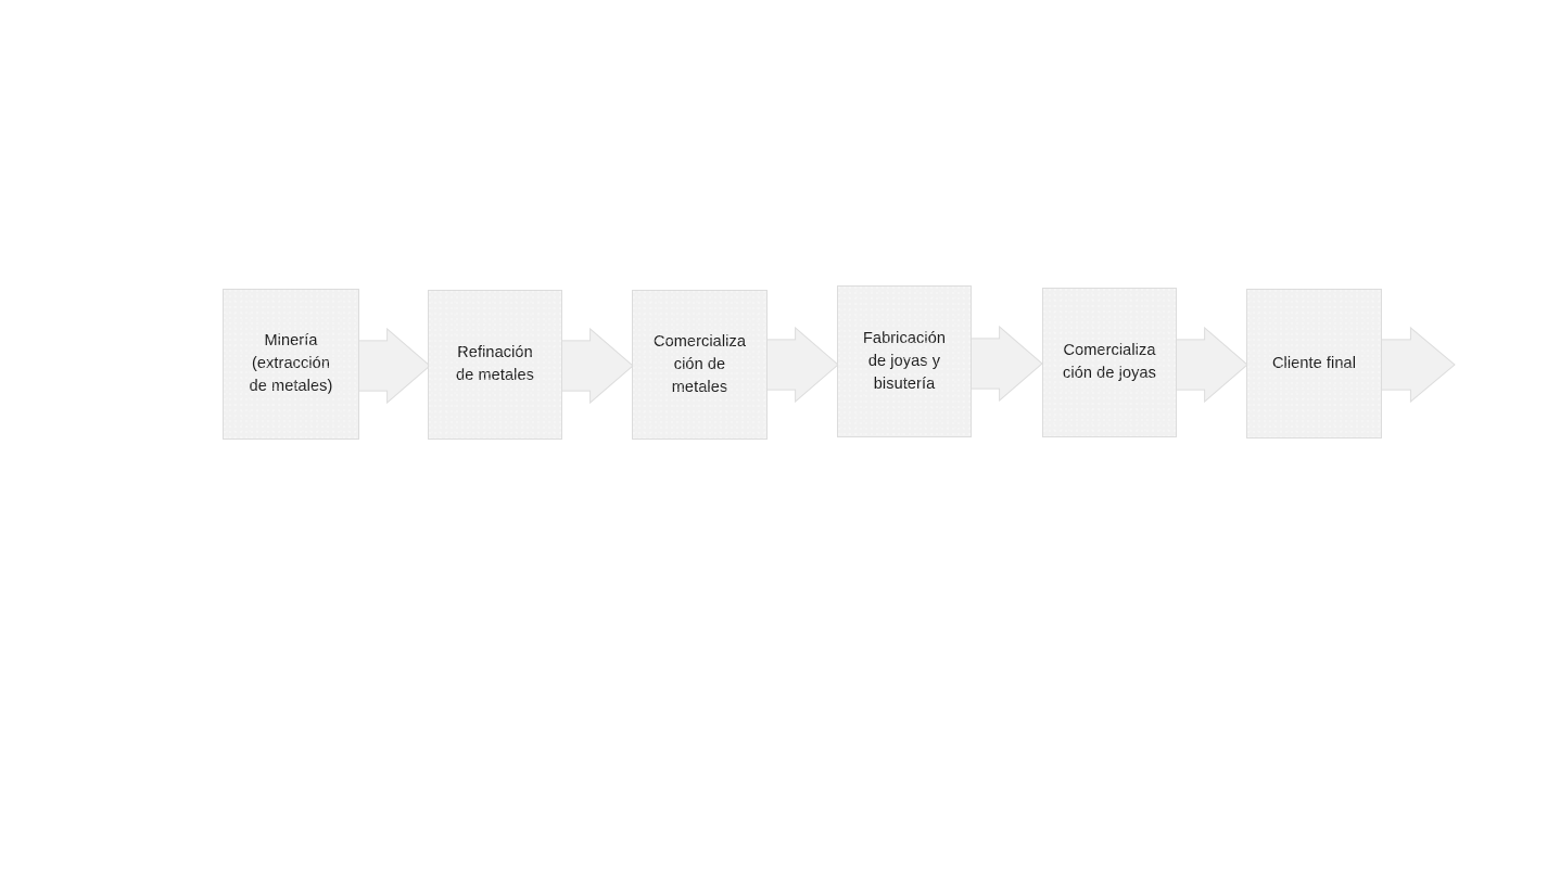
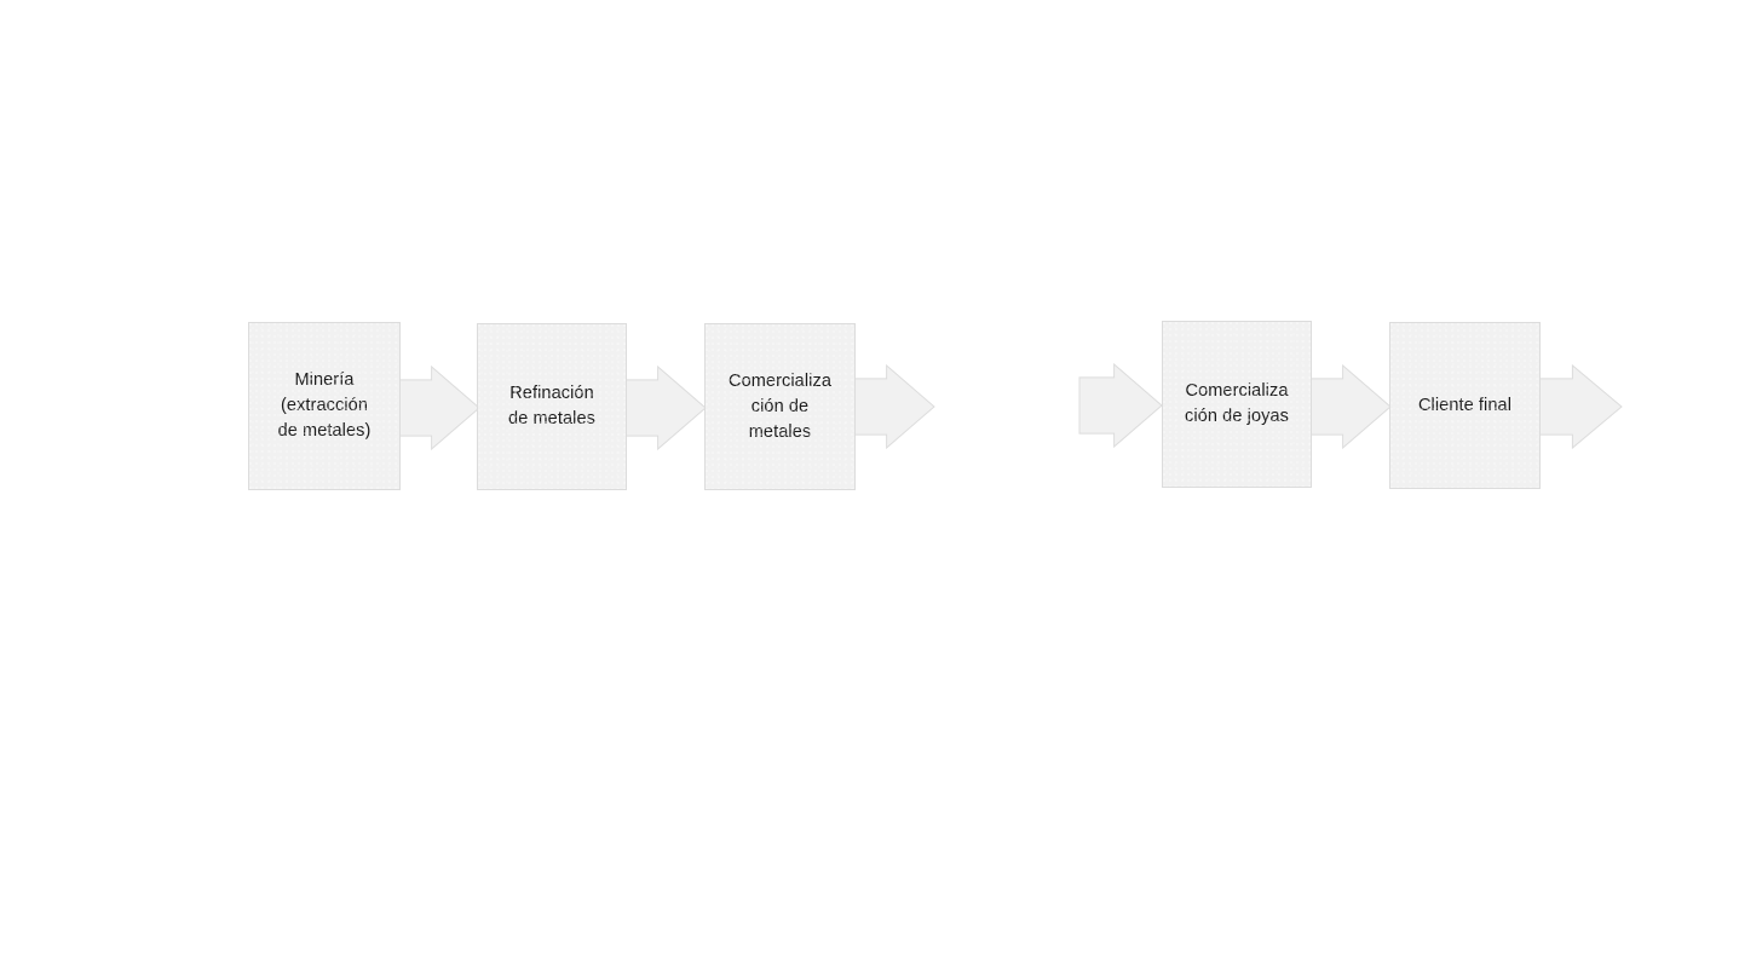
  Minería
  (extracción
  de metales)
  Refinación
  de metales
  Comercializa
  ción de
  metales
- Fabricación
- de joyas y
- bisutería
  Comercializa
  ción de joyas
  Cliente final
